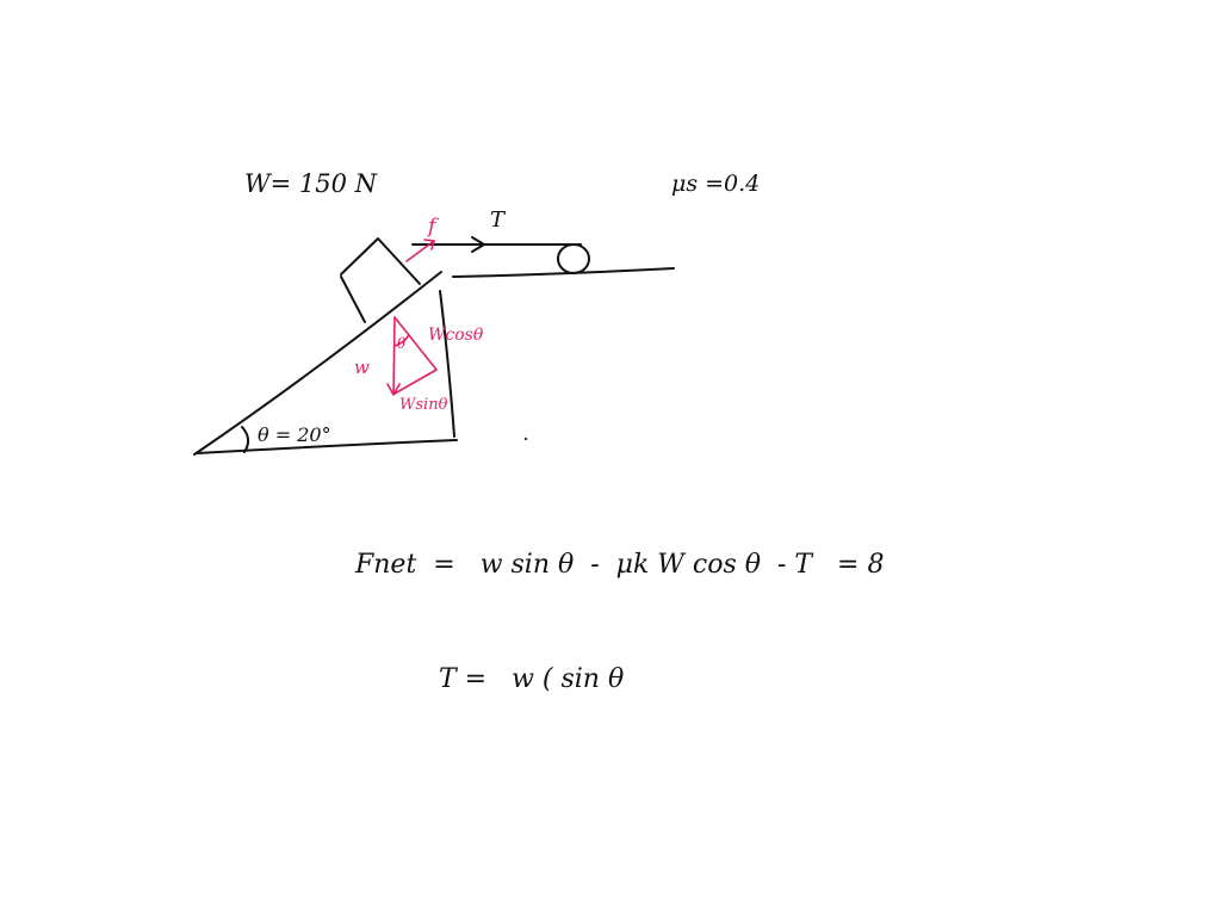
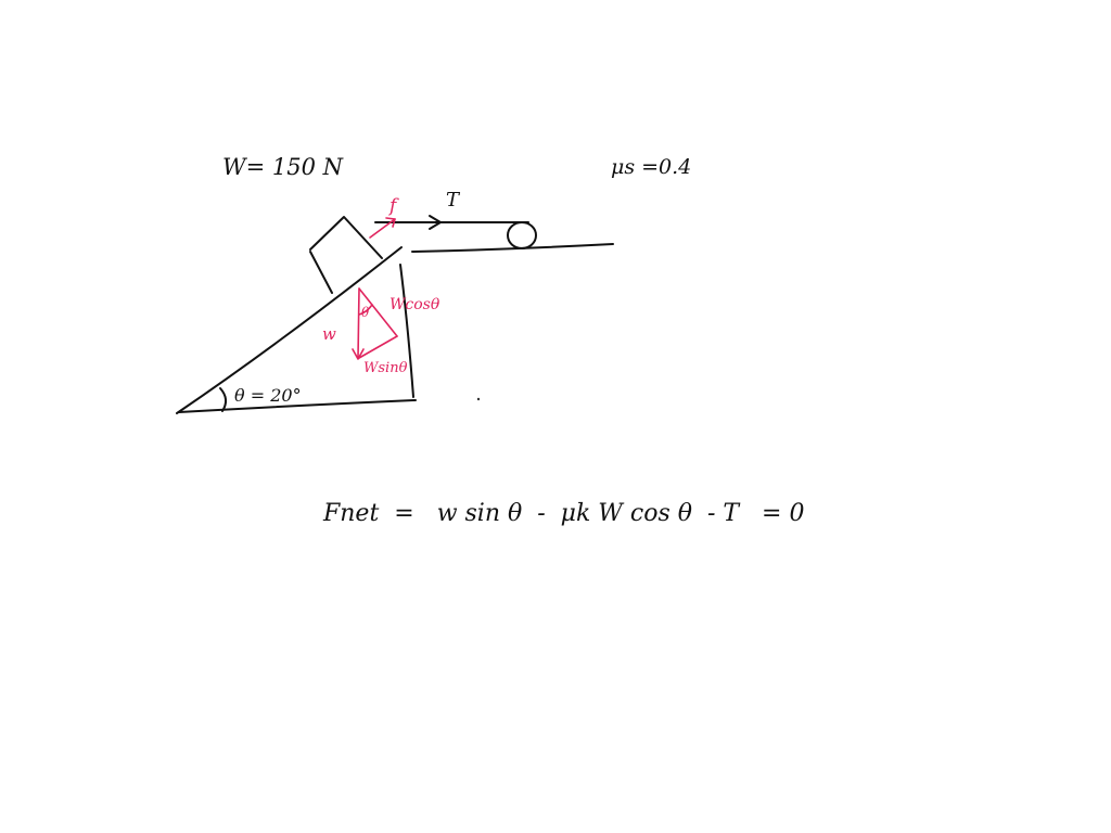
  W= 150 N
  μs =0.4
  T
  f
  w
  θ
  Wcosθ
  Wsinθ
  θ = 20°
- Fnet = w sin θ - μk W cos θ - T = 8
+ Fnet = w sin θ - μk W cos θ - T = 0
- T = w ( sin θ
